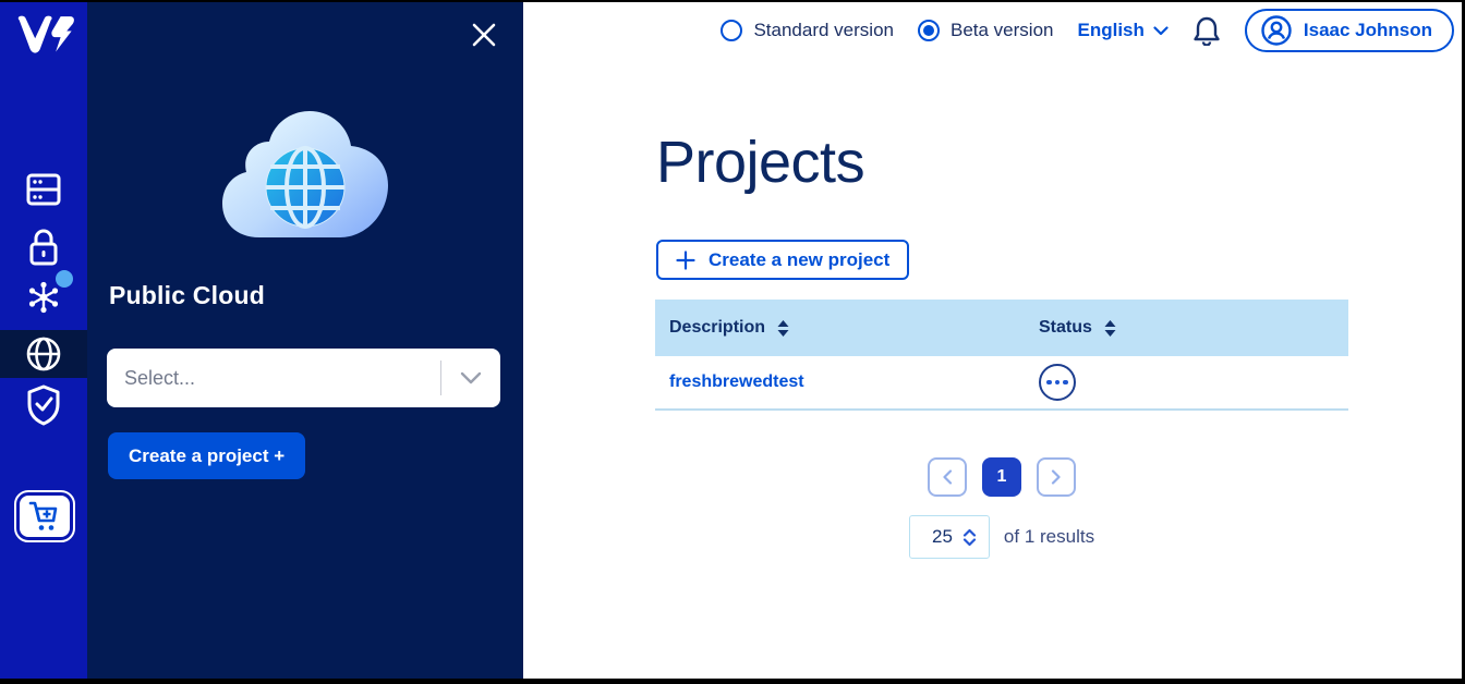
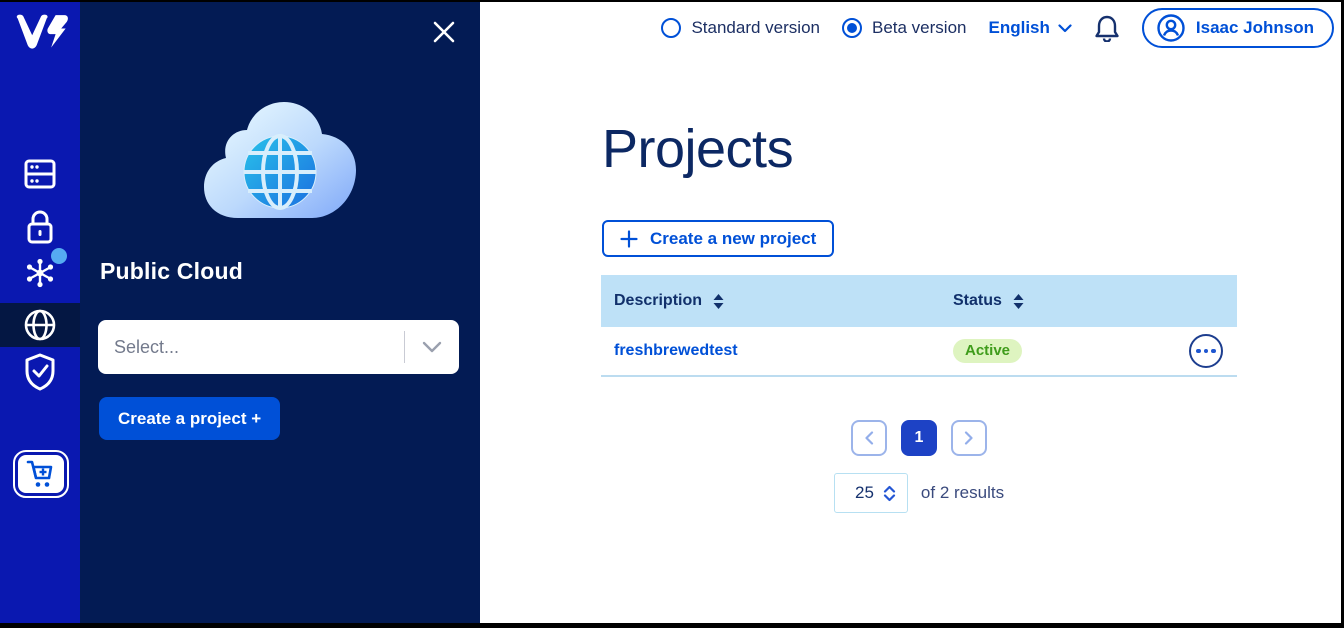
  Public Cloud
  Select...
  Create a project +
  Standard version
  Beta version
  English
  Isaac Johnson
  Projects
  Create a new project
  Description
  Status
  freshbrewedtest
+ Active
  1
  25
- of 1 results
+ of 2 results
